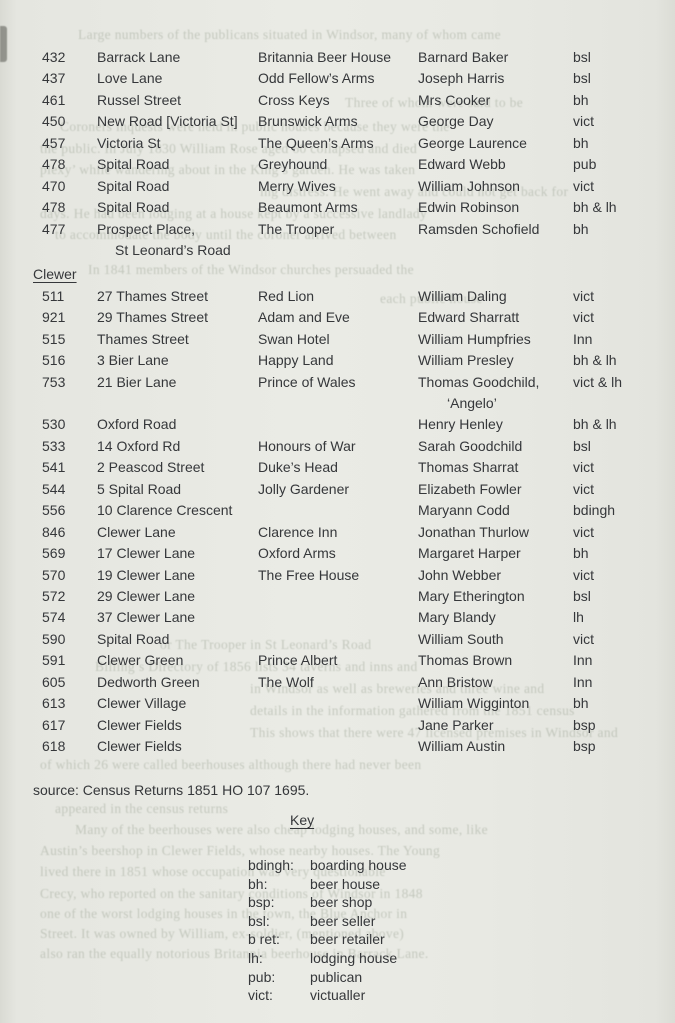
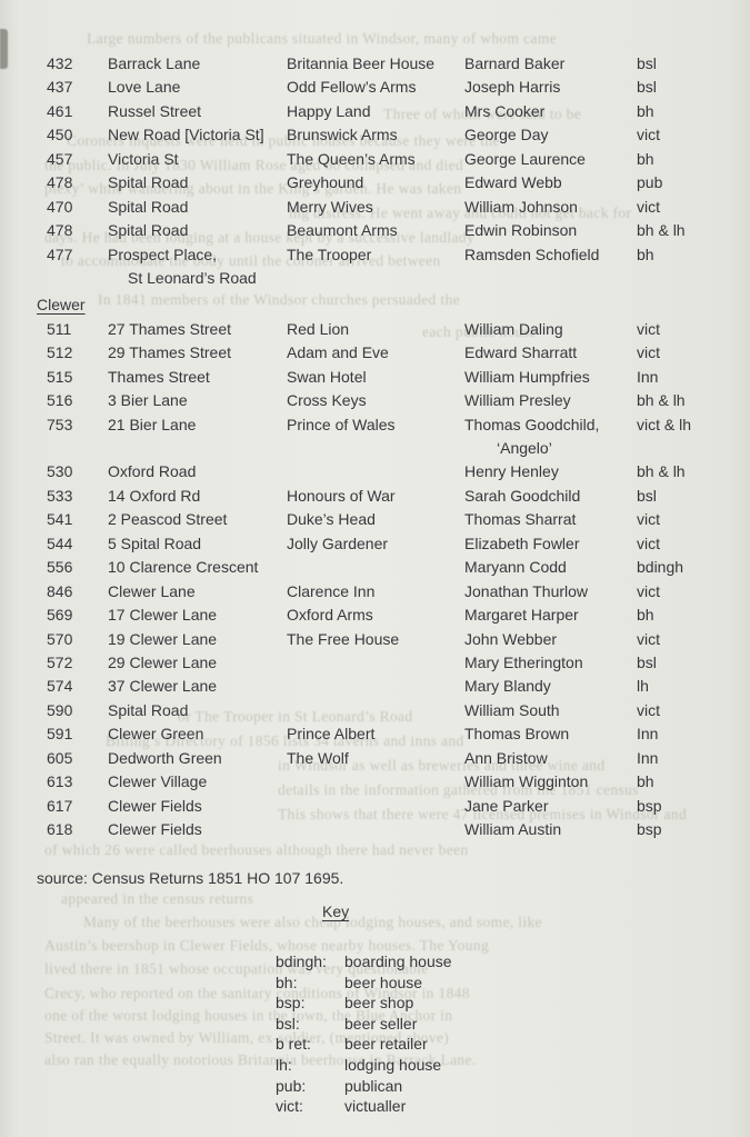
  Large numbers of the publicans situated in Windsor, many of whom came
  Three of whom were said to be
  Coroners inquests were held in public houses because they were the
  the public. In July 1830 William Rose aged 60 collapsed and died
  plexy’ while wandering about in the King’s garden. He was taken
  ing distress. He went away and could not get back for
  days. He had been lodging at a house kept by a successive landlady
  to accommodate the body until the coroner arrived between
  In 1841 members of the Windsor churches persuaded the
  each public house
  or The Trooper in St Leonard’s Road
  Billing’s Directory of 1856 lists 34 taverns and inns and
  in Windsor as well as breweries and three wine and
  details in the information gathered from the 1851 census
  This shows that there were 47 licensed premises in Windsor and
  of which 26 were called beerhouses although there had never been
  appeared in the census returns
  Many of the beerhouses were also cheap lodging houses, and some, like
  Austin’s beershop in Clewer Fields, whose nearby houses. The Young
  lived there in 1851 whose occupation was very questionable
  Crecy, who reported on the sanitary conditions of Windsor in 1848
  one of the worst lodging houses in the town, the Blue Anchor in
  Street. It was owned by William, ex-soldier, (mentioned above)
  also ran the equally notorious Britannia beerhouse in Barrack Lane.
  432
  Barrack Lane
  Britannia Beer House
  Barnard Baker
  bsl
  437
  Love Lane
  Odd Fellow’s Arms
  Joseph Harris
  bsl
  461
  Russel Street
- Cross Keys
+ Happy Land
  Mrs Cooker
  bh
  450
  New Road [Victoria St]
  Brunswick Arms
  George Day
  vict
  457
  Victoria St
  The Queen’s Arms
  George Laurence
  bh
  478
  Spital Road
  Greyhound
  Edward Webb
  pub
  470
  Spital Road
  Merry Wives
  William Johnson
  vict
  478
  Spital Road
  Beaumont Arms
  Edwin Robinson
  bh & lh
  477
  Prospect Place,
  The Trooper
  Ramsden Schofield
  bh
  St Leonard’s Road
  Clewer
  511
  27 Thames Street
  Red Lion
  William Daling
  vict
- 921
+ 512
  29 Thames Street
  Adam and Eve
  Edward Sharratt
  vict
  515
  Thames Street
  Swan Hotel
  William Humpfries
  Inn
  516
  3 Bier Lane
- Happy Land
+ Cross Keys
  William Presley
  bh & lh
  753
  21 Bier Lane
  Prince of Wales
  Thomas Goodchild,
  vict & lh
  ‘Angelo’
  530
  Oxford Road
  Henry Henley
  bh & lh
  533
  14 Oxford Rd
  Honours of War
  Sarah Goodchild
  bsl
  541
  2 Peascod Street
  Duke’s Head
  Thomas Sharrat
  vict
  544
  5 Spital Road
  Jolly Gardener
  Elizabeth Fowler
  vict
  556
  10 Clarence Crescent
  Maryann Codd
  bdingh
  846
  Clewer Lane
  Clarence Inn
  Jonathan Thurlow
  vict
  569
  17 Clewer Lane
  Oxford Arms
  Margaret Harper
  bh
  570
  19 Clewer Lane
  The Free House
  John Webber
  vict
  572
  29 Clewer Lane
  Mary Etherington
  bsl
  574
  37 Clewer Lane
  Mary Blandy
  lh
  590
  Spital Road
  William South
  vict
  591
  Clewer Green
  Prince Albert
  Thomas Brown
  Inn
  605
  Dedworth Green
  The Wolf
  Ann Bristow
  Inn
  613
  Clewer Village
  William Wigginton
  bh
  617
  Clewer Fields
  Jane Parker
  bsp
  618
  Clewer Fields
  William Austin
  bsp
  source: Census Returns 1851 HO 107 1695.
  Key
  bdingh:
  boarding house
  bh:
  beer house
  bsp:
  beer shop
  bsl:
  beer seller
  b ret:
  beer retailer
  lh:
  lodging house
  pub:
  publican
  vict:
  victualler
